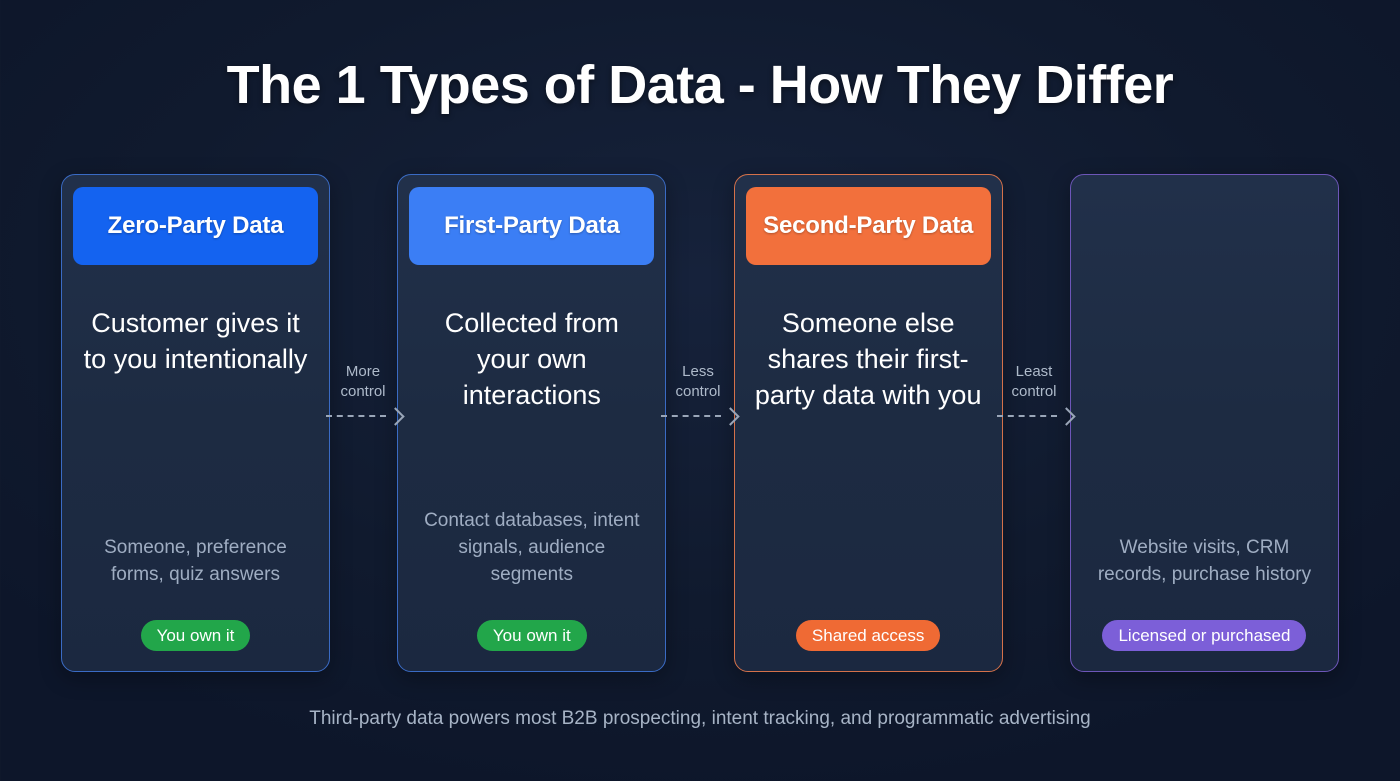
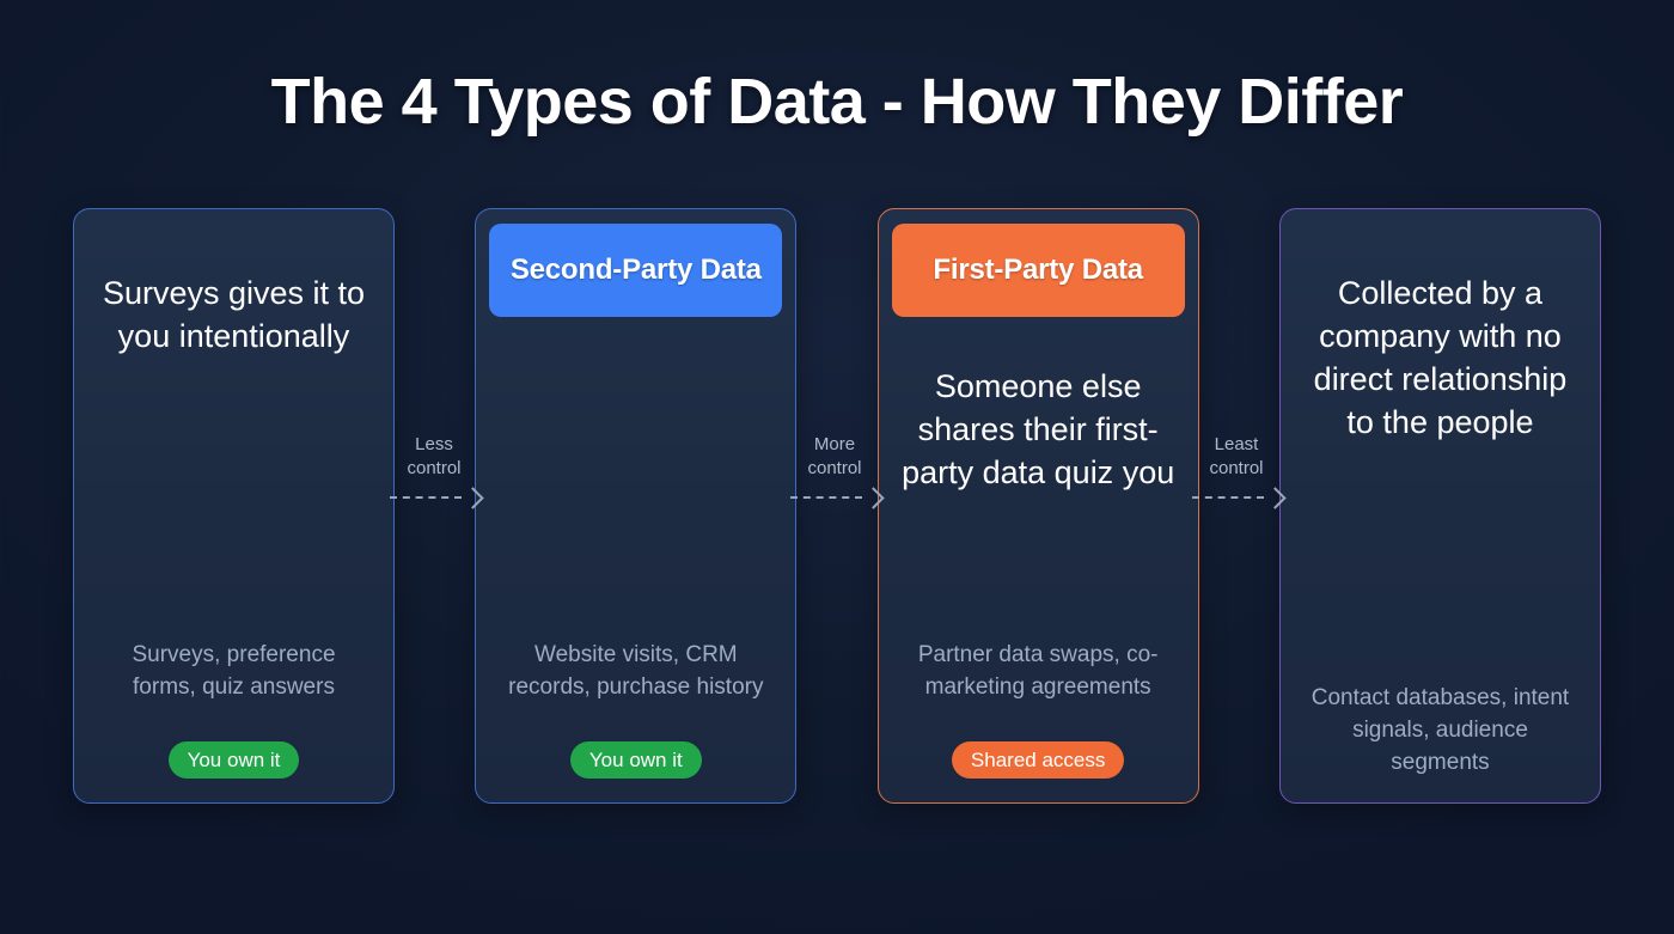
- The 1 Types of Data - How They Differ
+ The 4 Types of Data - How They Differ
- Zero-Party Data
- Customer gives it to you intentionally
+ Surveys gives it to you intentionally
- Someone, preference forms, quiz answers
+ Surveys, preference forms, quiz answers
  You own it
- First-Party Data
+ Second-Party Data
- Collected from your own interactions
- Contact databases, intent signals, audience segments
+ Website visits, CRM records, purchase history
  You own it
- Second-Party Data
+ First-Party Data
- Someone else shares their first-party data with you
+ Someone else shares their first-party data quiz you
+ Partner data swaps, co-marketing agreements
  Shared access
+ Collected by a company with no direct relationship to the people
- Website visits, CRM records, purchase history
+ Contact databases, intent signals, audience segments
- Licensed or purchased
- More
+ Less
  control
- Less
+ More
  control
  Least
  control
- Third-party data powers most B2B prospecting, intent tracking, and programmatic advertising
